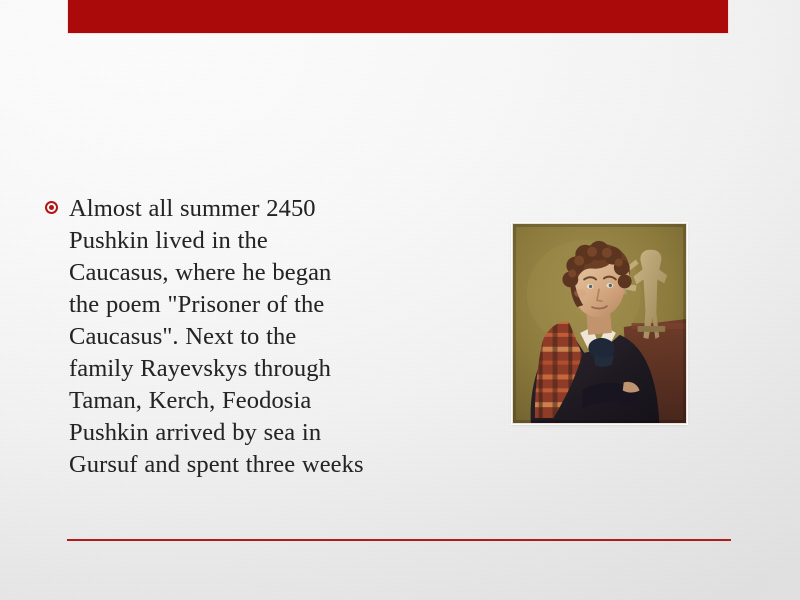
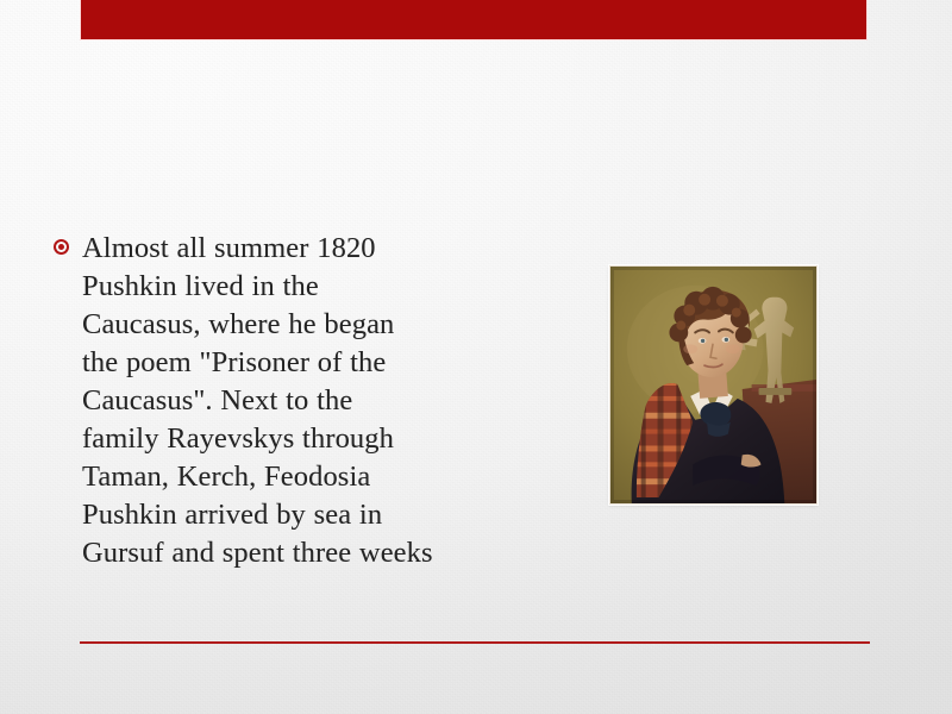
- Almost all summer 2450 Pushkin lived in the Caucasus, where he began the poem "Prisoner of the Caucasus". Next to the family Rayevskys through Taman, Kerch, Feodosia Pushkin arrived by sea in Gursuf and spent three weeks
+ Almost all summer 1820 Pushkin lived in the Caucasus, where he began the poem "Prisoner of the Caucasus". Next to the family Rayevskys through Taman, Kerch, Feodosia Pushkin arrived by sea in Gursuf and spent three weeks
